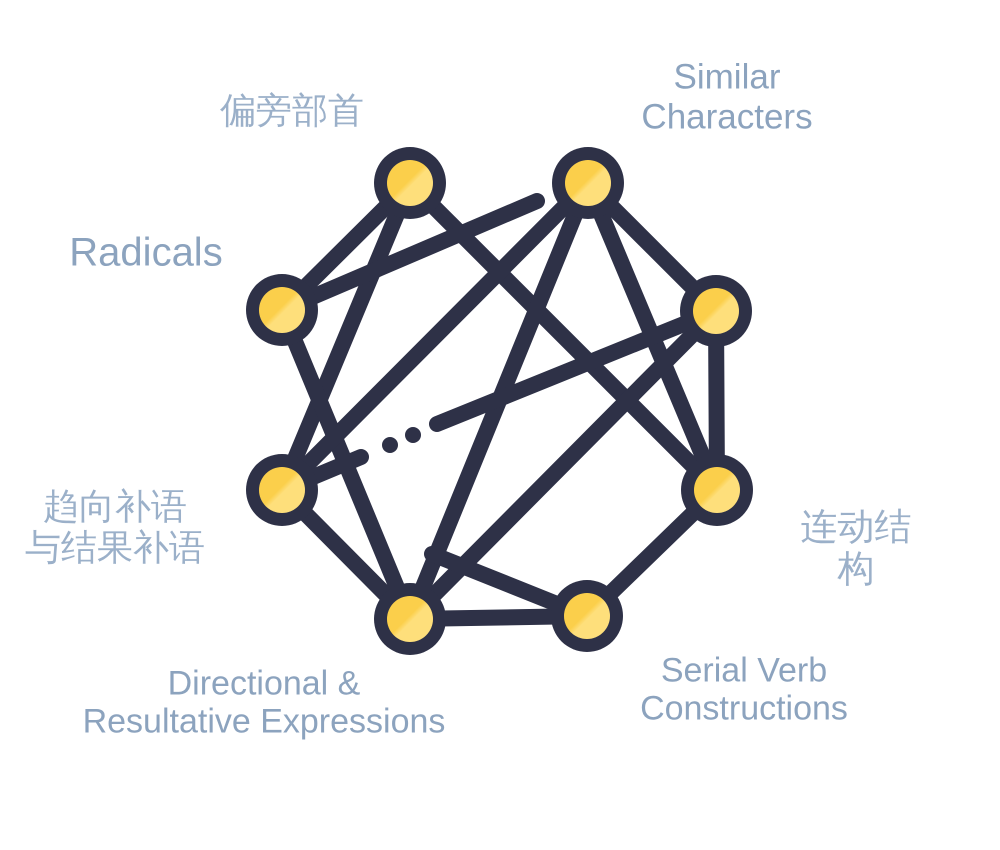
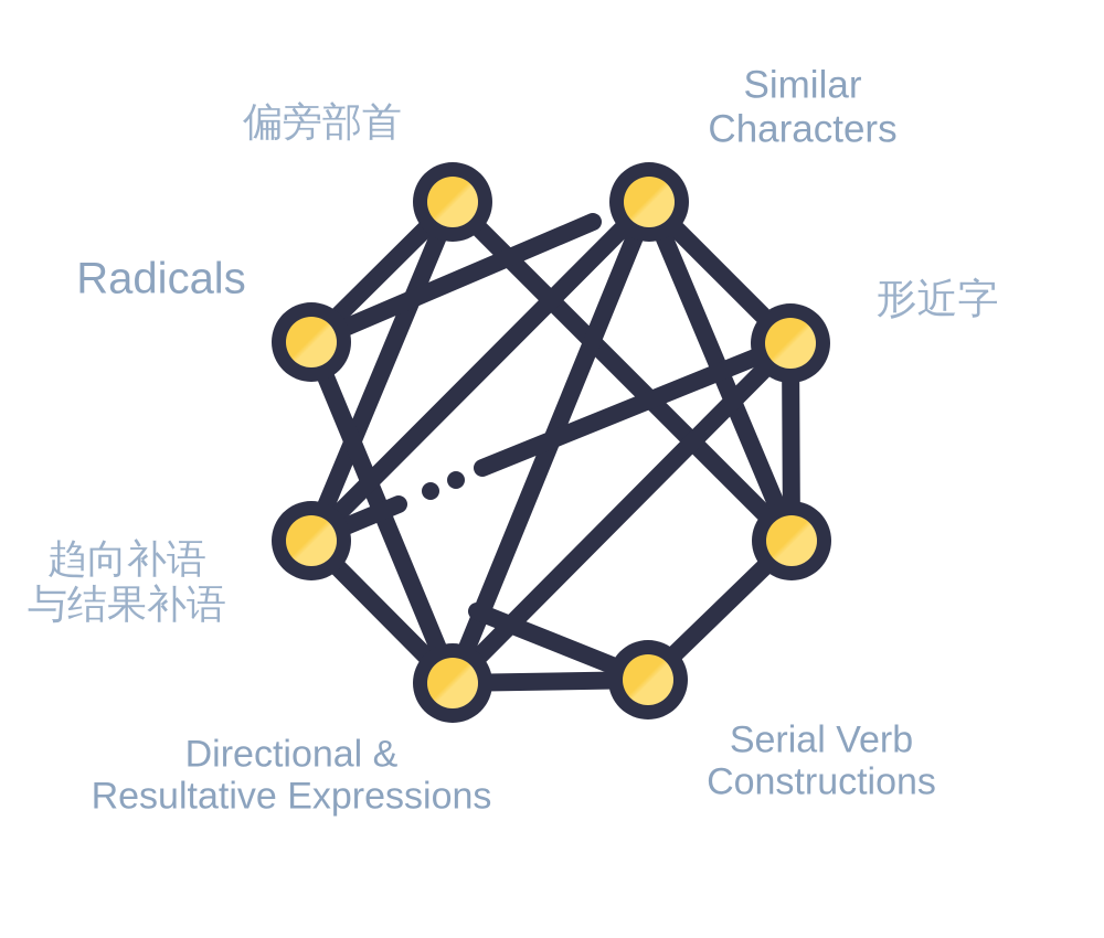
  Radicals
  偏旁部首
  Similar
  Characters
+ 形近字
  趋向补语
  与结果补语
- 连动结构
  Directional &
  Resultative Expressions
  Serial Verb
  Constructions
